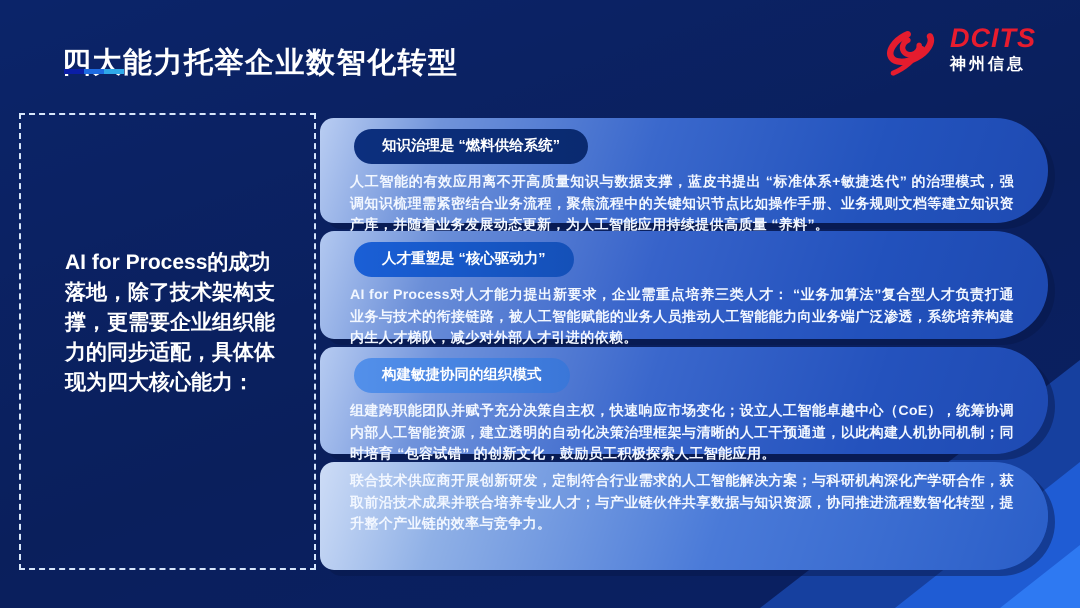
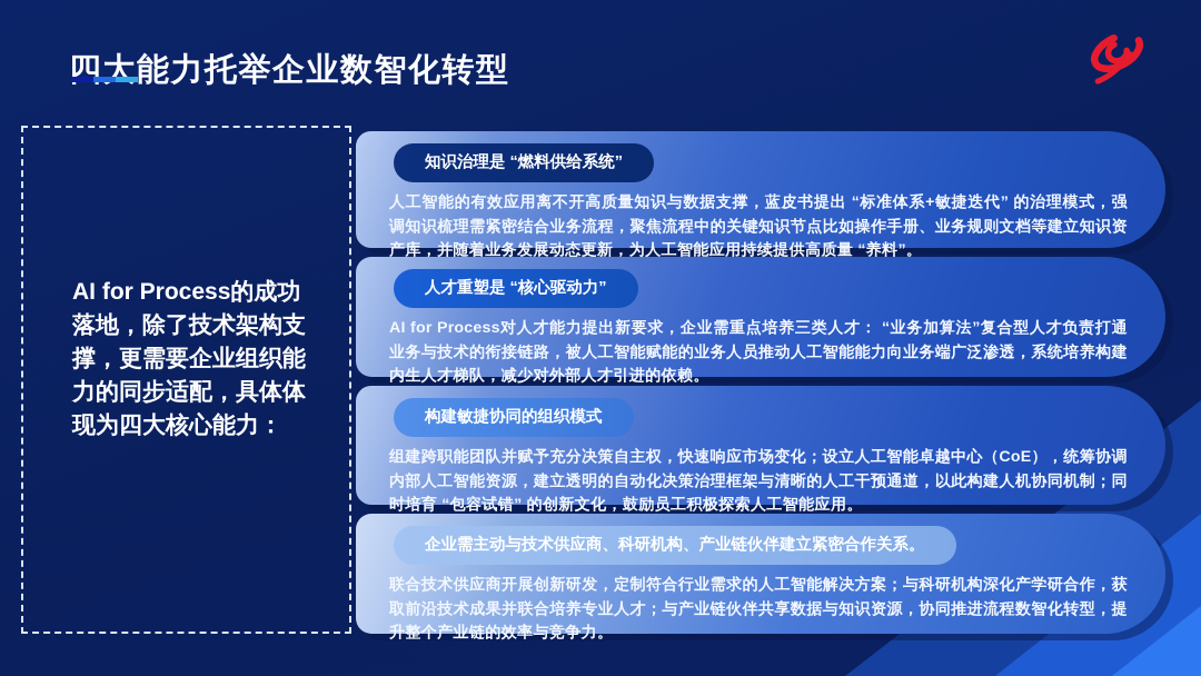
  四大能力托举企业数智化转型
- DCITS
- 神州信息
  AI for Process的成功落地，除了技术架构支撑，更需要企业组织能力的同步适配，具体体现为四大核心能力：
  知识治理是 “燃料供给系统”
  人工智能的有效应用离不开高质量知识与数据支撑，蓝皮书提出 “标准体系+敏捷迭代” 的治理模式，强调知识梳理需紧密结合业务流程，聚焦流程中的关键知识节点比如操作手册、业务规则文档等建立知识资产库，并随着业务发展动态更新，为人工智能应用持续提供高质量 “养料”。
  人才重塑是 “核心驱动力”
  AI for Process对人才能力提出新要求，企业需重点培养三类人才： “业务加算法”复合型人才负责打通业务与技术的衔接链路，被人工智能赋能的业务人员推动人工智能能力向业务端广泛渗透，系统培养构建内生人才梯队，减少对外部人才引进的依赖。
  构建敏捷协同的组织模式
  组建跨职能团队并赋予充分决策自主权，快速响应市场变化；设立人工智能卓越中心（CoE），统筹协调内部人工智能资源，建立透明的自动化决策治理框架与清晰的人工干预通道，以此构建人机协同机制；同时培育 “包容试错” 的创新文化，鼓励员工积极探索人工智能应用。
+ 企业需主动与技术供应商、科研机构、产业链伙伴建立紧密合作关系。
  联合技术供应商开展创新研发，定制符合行业需求的人工智能解决方案；与科研机构深化产学研合作，获取前沿技术成果并联合培养专业人才；与产业链伙伴共享数据与知识资源，协同推进流程数智化转型，提升整个产业链的效率与竞争力。
